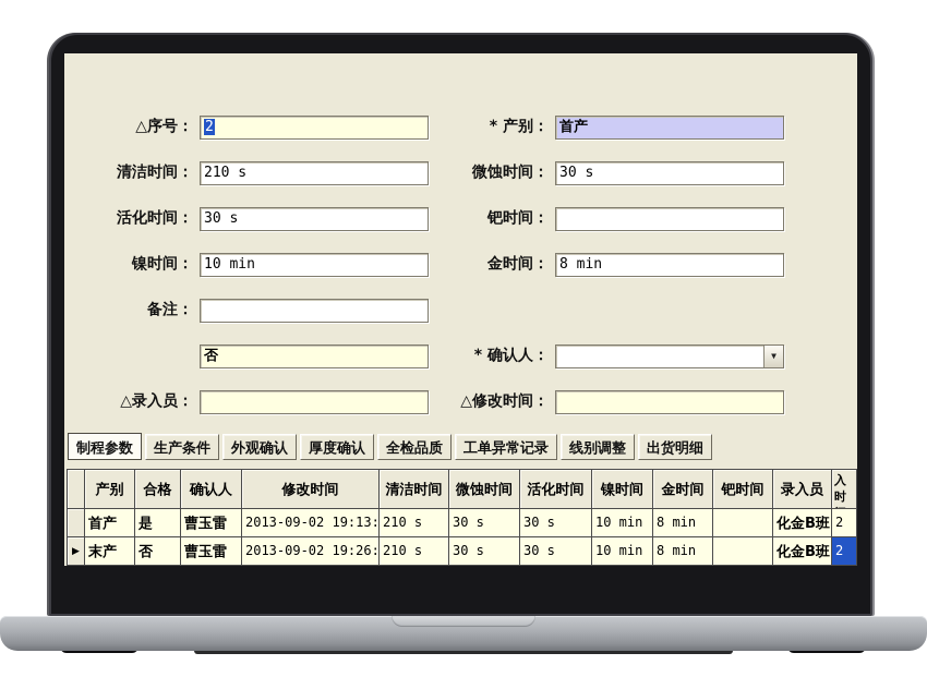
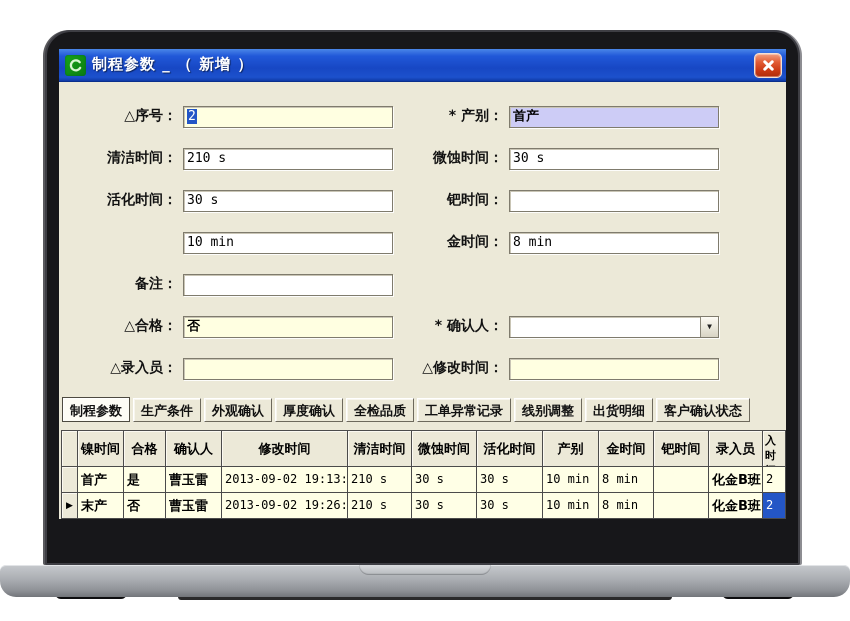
+ 制程参数 _ （ 新增 ）
  △序号：
  2
  * 产别：
  首产
  清洁时间：
  210 s
  微蚀时间：
  30 s
  活化时间：
  30 s
  钯时间：
- 镍时间：
  10 min
  金时间：
  8 min
  备注：
+ △合格：
  否
  * 确认人：
  ▼
  △录入员：
  △修改时间：
  制程参数
  生产条件
  外观确认
  厚度确认
  全检品质
  工单异常记录
  线别调整
  出货明细
+ 客户确认状态
- 产别
+ 镍时间
  合格
  确认人
  修改时间
  清洁时间
  微蚀时间
  活化时间
- 镍时间
+ 产别
  金时间
  钯时间
  录入员
  首产
  是
  曹玉雷
  2013-09-02 19:13:
  210 s
  30 s
  30 s
  10 min
  8 min
  化金B班
  2
  ▶
  末产
  否
  曹玉雷
  2013-09-02 19:26:
  210 s
  30 s
  30 s
  10 min
  8 min
  化金B班
  2
